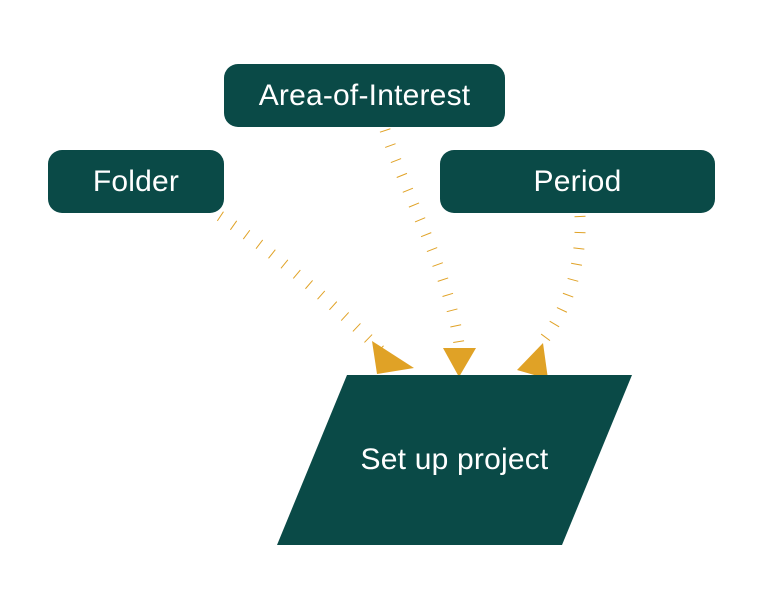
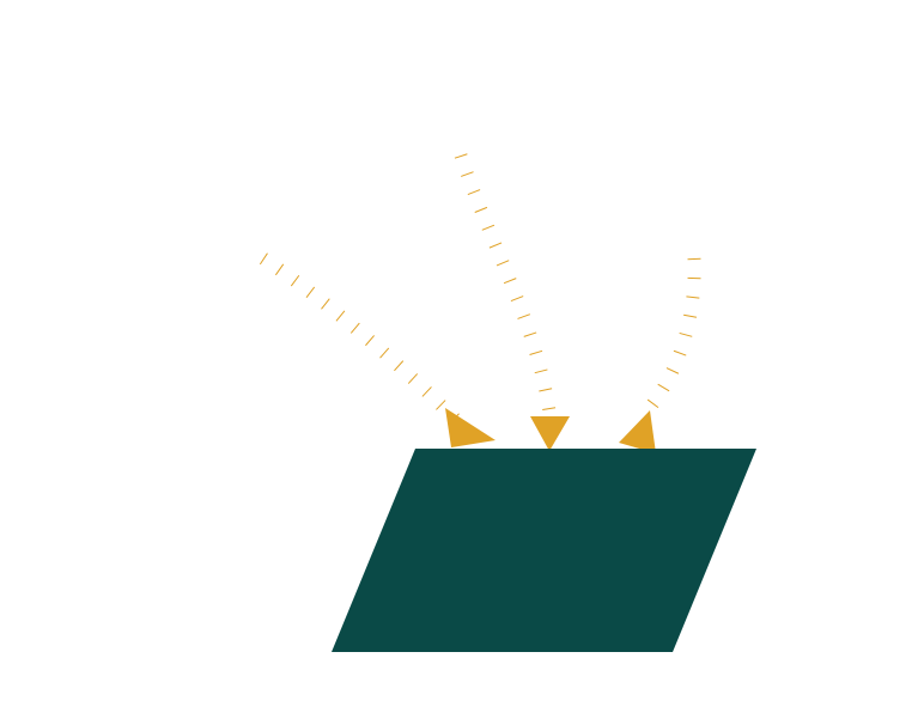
- Set up project
- Folder
- Area-of-Interest
- Period
